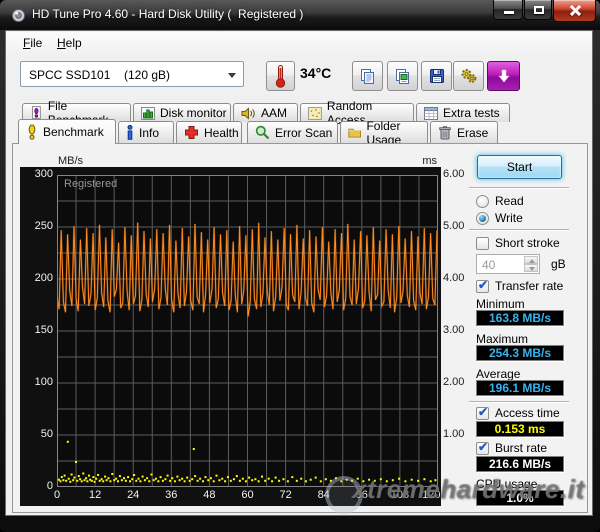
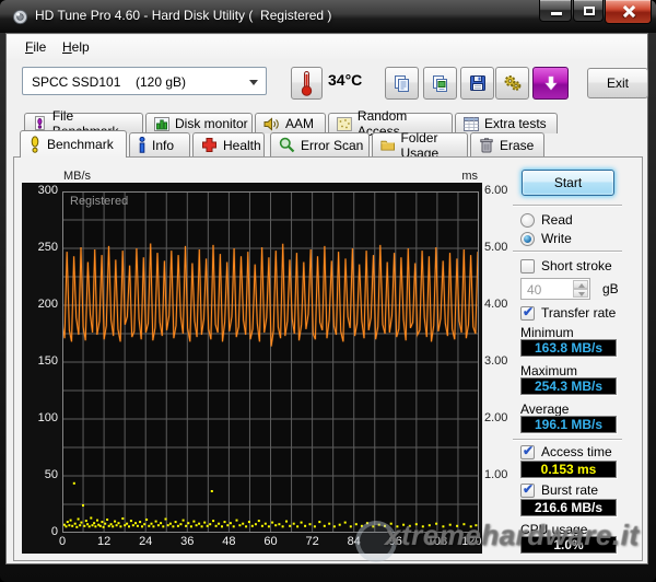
  HD Tune Pro 4.60 - Hard Disk Utility ( Registered )
  File
  Help
  SPCC SSD101
  (120 gB)
  34°C
+ Exit
  Disk monitor
  AAM
  Random Access
  Extra tests
  Benchmark
  Info
  Health
  Error Scan
  Folder Usage
  Erase
  300
  250
  200
  150
  100
  50
  0
  MB/s
  ms
  6.00
  5.00
  4.00
  3.00
  2.00
  1.00
  0
  12
  24
  36
  48
  60
  72
  84
  96
  108
  120gB
  Registered
  Start
  Read
  Write
  Short stroke
  40
  gB
  Transfer rate
  Minimum
  163.8 MB/s
  Maximum
  254.3 MB/s
  Average
  196.1 MB/s
  Access time
  0.153 ms
  Burst rate
  216.6 MB/s
  CPU usage
  1.0%
  xtremehardware.it
